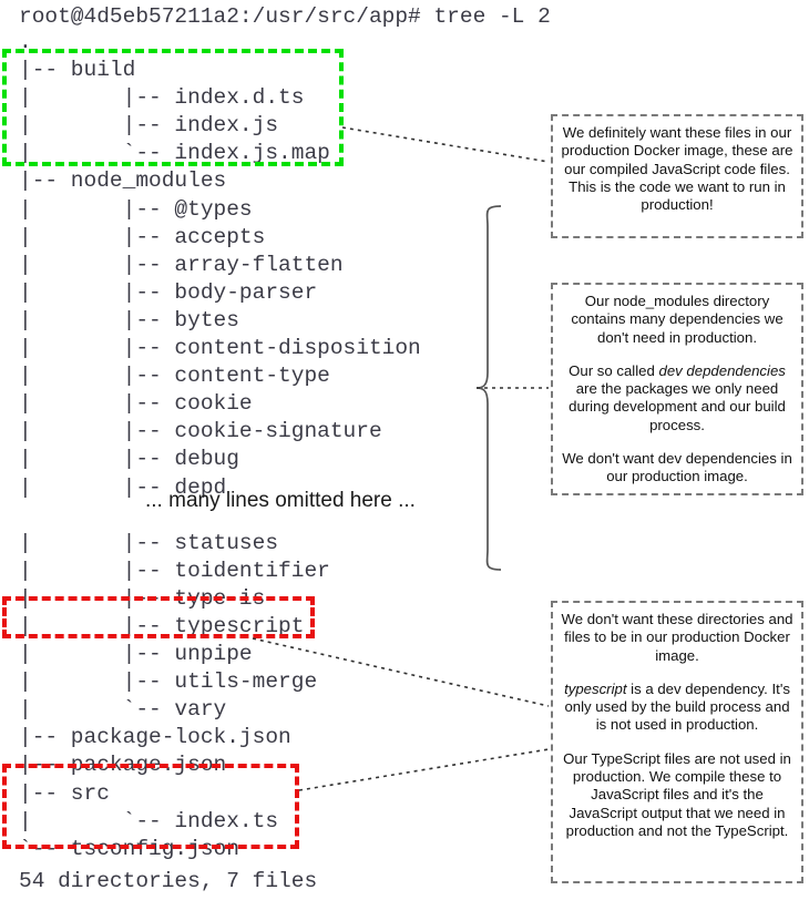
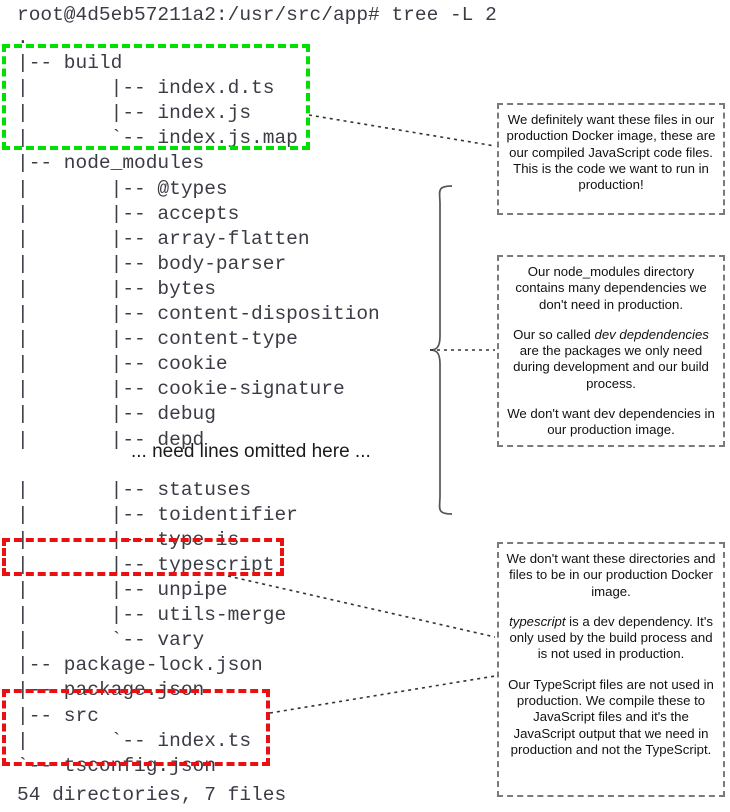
  root@4d5eb57211a2:/usr/src/app# tree -L 2
  .
  |-- build
  | |-- index.d.ts
  | |-- index.js
  | `-- index.js.map
  |-- node_modules
  | |-- @types
  | |-- accepts
  | |-- array-flatten
  | |-- body-parser
  | |-- bytes
  | |-- content-disposition
  | |-- content-type
  | |-- cookie
  | |-- cookie-signature
  | |-- debug
  | |-- depd
  | |-- statuses
  | |-- toidentifier
  | |-- type-is
  | |-- typescript
  | |-- unpipe
  | |-- utils-merge
  | `-- vary
  |-- package-lock.json
  |-- package.json
  |-- src
  | `-- index.ts
  `-- tsconfig.json
- ... many lines omitted here ...
+ ... need lines omitted here ...
  54 directories, 7 files
  We definitely want these files in our production Docker image, these are our compiled JavaScript code files. This is the code we want to run in production!
  Our node_modules directory contains many dependencies we don't need in production.
  Our so called dev depdendencies are the packages we only need during development and our build process.
  We don't want dev dependencies in our production image.
  We don't want these directories and files to be in our production Docker image.
  typescript is a dev dependency. It's only used by the build process and is not used in production.
  Our TypeScript files are not used in production. We compile these to JavaScript files and it's the JavaScript output that we need in production and not the TypeScript.
